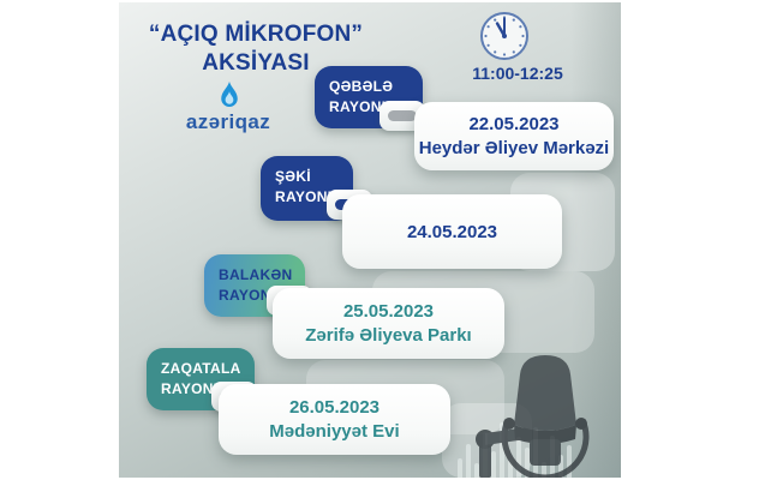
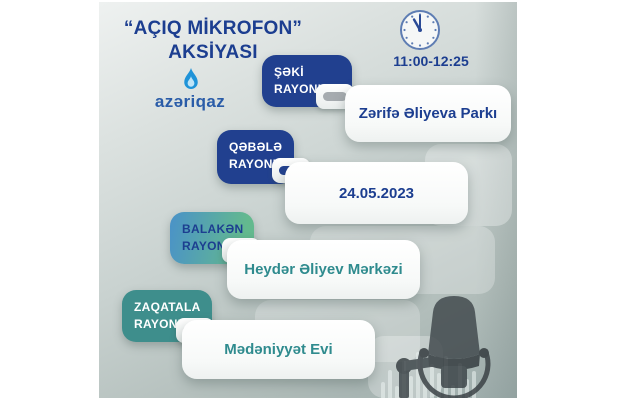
  “AÇIQ MİKROFON”
  AKSİYASI
  azəriqaz
  11:00-12:25
- QƏBƏLƏ
+ ŞƏKİ
  RAYON
- 22.05.2023
- Heydər Əliyev Mərkəzi
+ Zərifə Əliyeva Parkı
- ŞƏKİ
+ QƏBƏLƏ
  RAYON
  24.05.2023
  BALAKƏN
- 25.05.2023
- Zərifə Əliyeva Parkı
+ Heydər Əliyev Mərkəzi
  ZAQATALA
  RAYON
- 26.05.2023
  Mədəniyyət Evi
